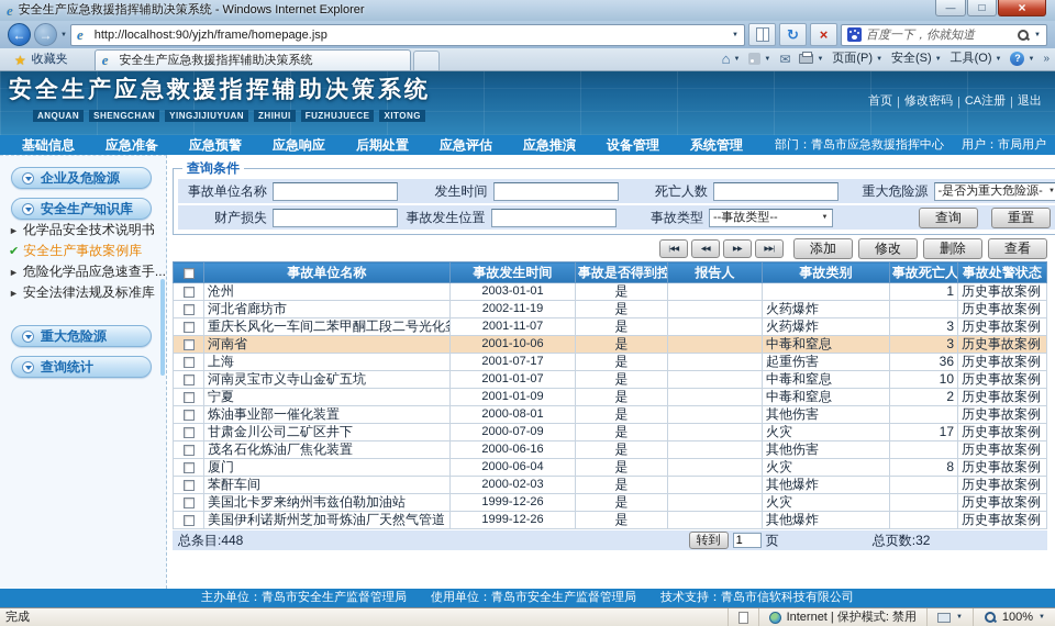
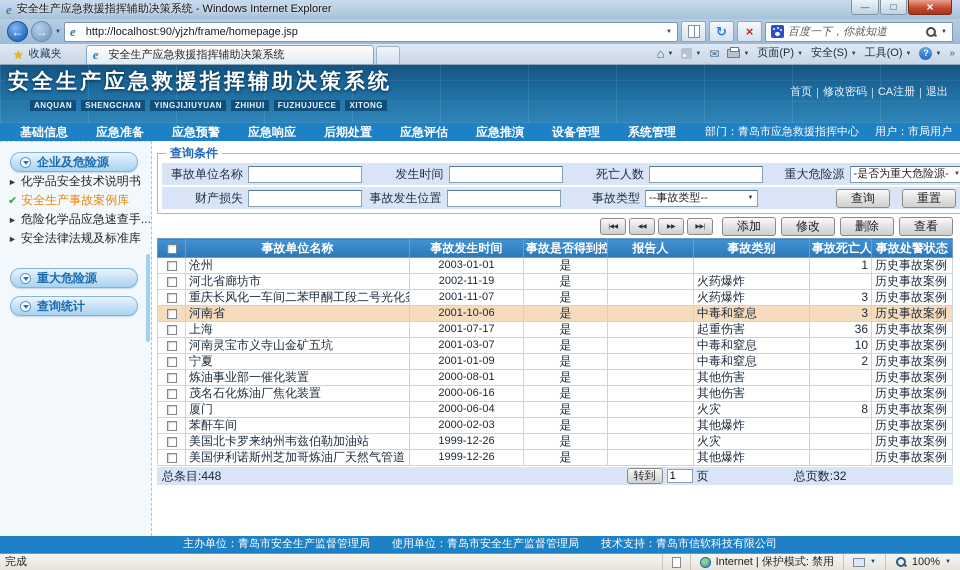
  e
  安全生产应急救援指挥辅助决策系统 - Windows Internet Explorer
  e
  http://localhost:90/yjzh/frame/homepage.jsp
  百度一下，你就知道
  收藏夹
  e
  安全生产应急救援指挥辅助决策系统
  页面(P)
  安全(S)
  工具(O)
  安全生产应急救援指挥辅助决策系统
  ANQUAN
  SHENGCHAN
  YINGJIJIUYUAN
  ZHIHUI
  FUZHUJUECE
  XITONG
  首页
  |
  修改密码
  |
  CA注册
  |
  退出
  基础信息
  应急准备
  应急预警
  应急响应
  后期处置
  应急评估
  应急推演
  设备管理
  系统管理
  部门：青岛市应急救援指挥中心
  用户：市局用户
  企业及危险源
- 安全生产知识库
  化学品安全技术说明书
  安全生产事故案例库
  危险化学品应急速查手...
  安全法律法规及标准库
  重大危险源
  查询统计
  查询条件
  事故单位名称
  发生时间
  死亡人数
  重大危险源
  -是否为重大危险源-
  财产损失
  事故发生位置
  事故类型
  --事故类型--
  查询
  重置
  添加
  修改
  删除
  查看
  	事故单位名称	事故发生时间	事故是否得到控	报告人	事故类别	事故死亡人	事故处警状态
  	沧州	2003-01-01	是			1	历史事故案例
  	河北省廊坊市	2002-11-19	是		火药爆炸		历史事故案例
  	重庆长风化一车间二苯甲酮工段二号光化	2001-11-07	是		火药爆炸	3	历史事故案例
  	河南省	2001-10-06	是		中毒和窒息	3	历史事故案例
  	上海	2001-07-17	是		起重伤害	36	历史事故案例
- 	河南灵宝市义寺山金矿五坑	2001-01-07	是		中毒和窒息	10	历史事故案例
+ 	河南灵宝市义寺山金矿五坑	2001-03-07	是		中毒和窒息	10	历史事故案例
  	宁夏	2001-01-09	是		中毒和窒息	2	历史事故案例
  	炼油事业部一催化装置	2000-08-01	是		其他伤害		历史事故案例
- 	甘肃金川公司二矿区井下	2000-07-09	是		火灾	17	历史事故案例
  	茂名石化炼油厂焦化装置	2000-06-16	是		其他伤害		历史事故案例
  	厦门	2000-06-04	是		火灾	8	历史事故案例
  	苯酐车间	2000-02-03	是		其他爆炸		历史事故案例
  	美国北卡罗来纳州韦兹伯勒加油站	1999-12-26	是		火灾		历史事故案例
  	美国伊利诺斯州芝加哥炼油厂天然气管道	1999-12-26	是		其他爆炸		历史事故案例
  总条目:448
  转到
  1
  页
  总页数:32
  主办单位：青岛市安全生产监督管理局 使用单位：青岛市安全生产监督管理局 技术支持：青岛市信软科技有限公司
  完成
  Internet | 保护模式: 禁用
  100%
